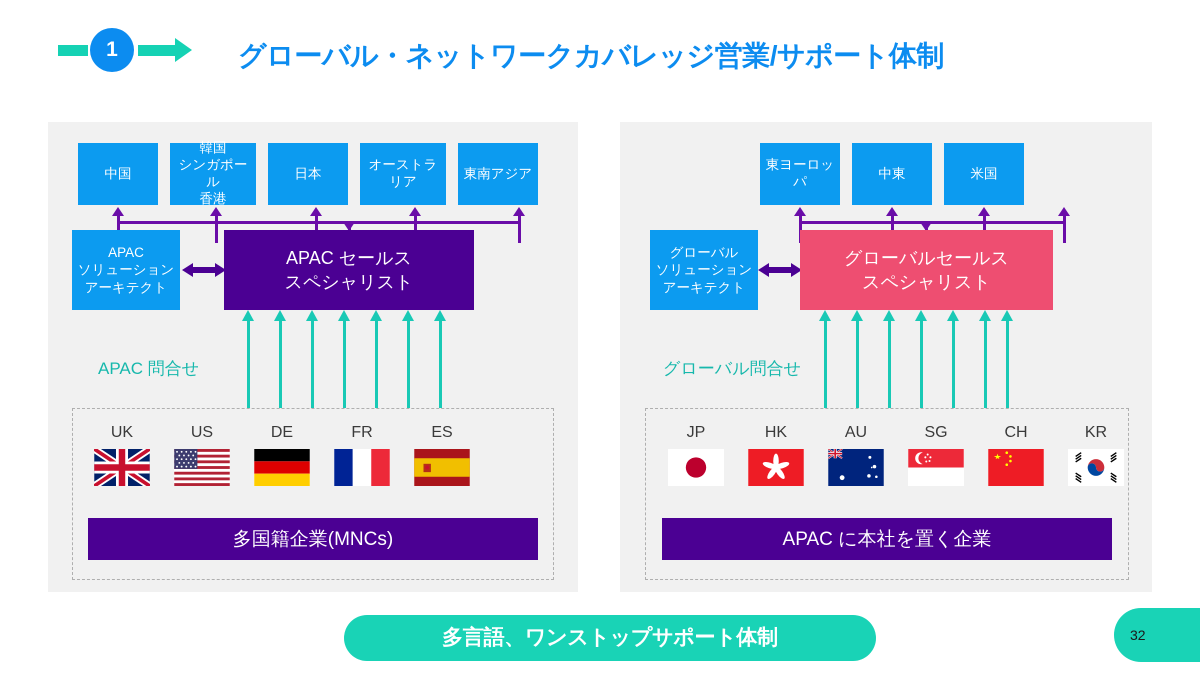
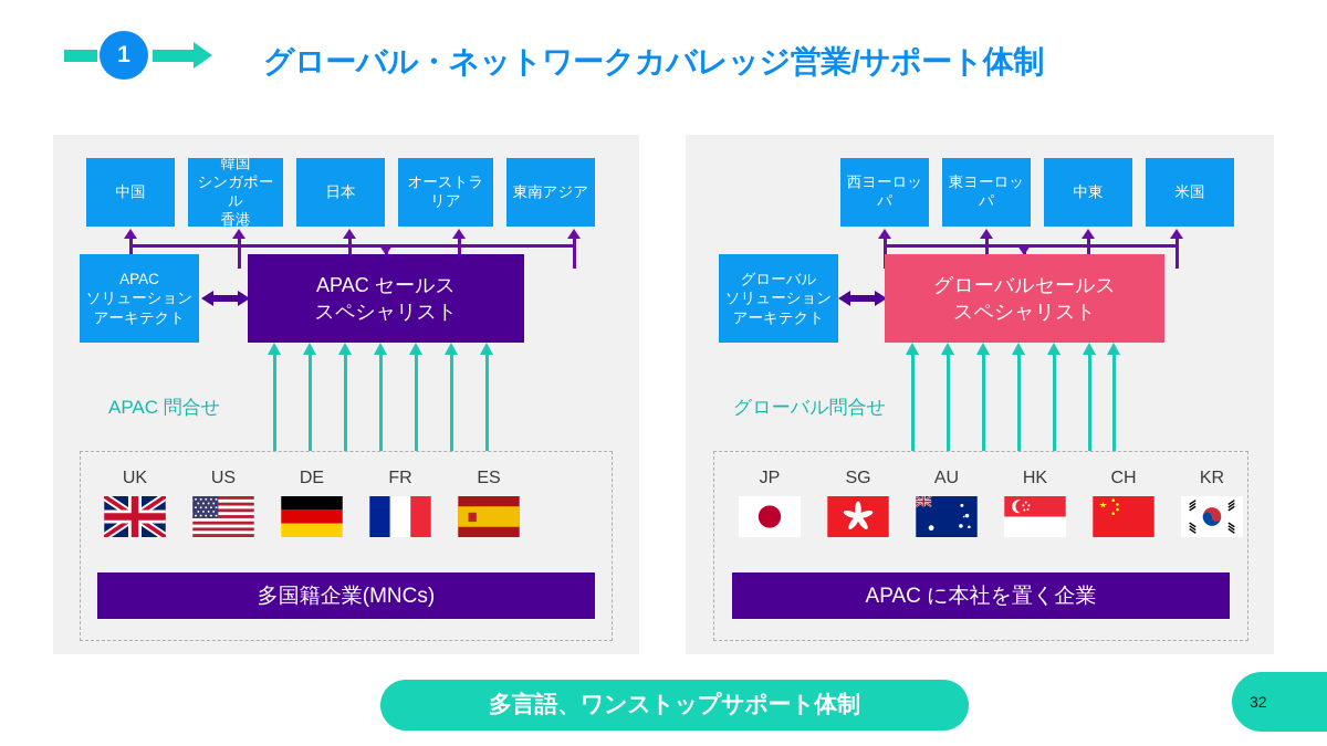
  1
  グローバル・ネットワークカバレッジ営業/サポート体制
  中国
  韓国
  シンガポール
  香港
  日本
  オーストラリア
  東南アジア
+ 西ヨーロッパ
  東ヨーロッパ
  中東
  米国
  APAC
  ソリューション
  アーキテクト
  APAC セールス
  スペシャリスト
  グローバル
  ソリューション
  アーキテクト
  グローバルセールス
  スペシャリスト
  APAC 問合せ
  グローバル問合せ
  UK
  US
  DE
  FR
  ES
  JP
- HK
+ SG
  AU
- SG
+ HK
  CH
  KR
  多国籍企業(MNCs)
  APAC に本社を置く企業
  多言語、ワンストップサポート体制
  32
